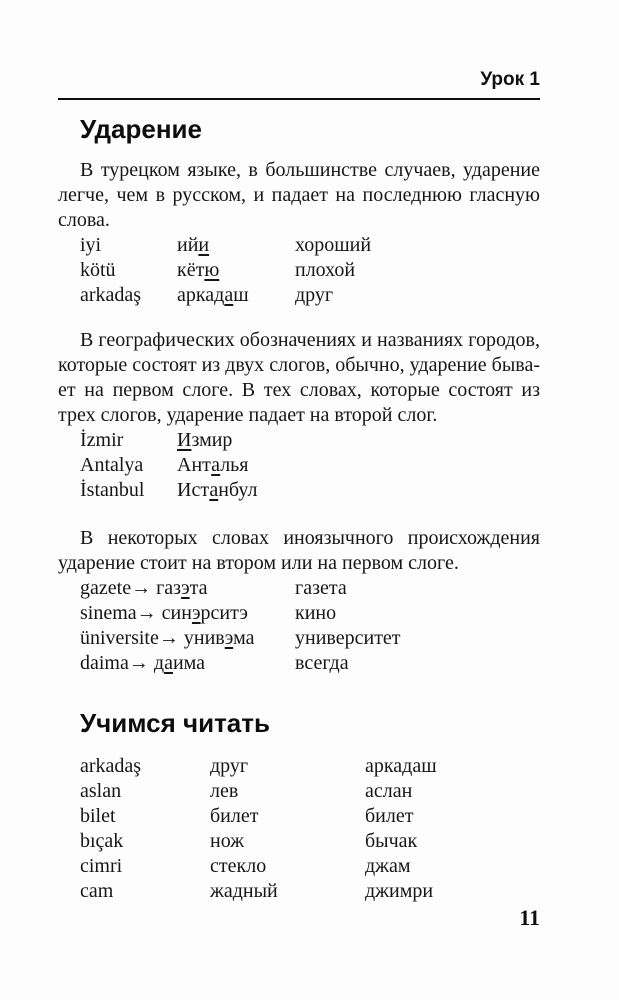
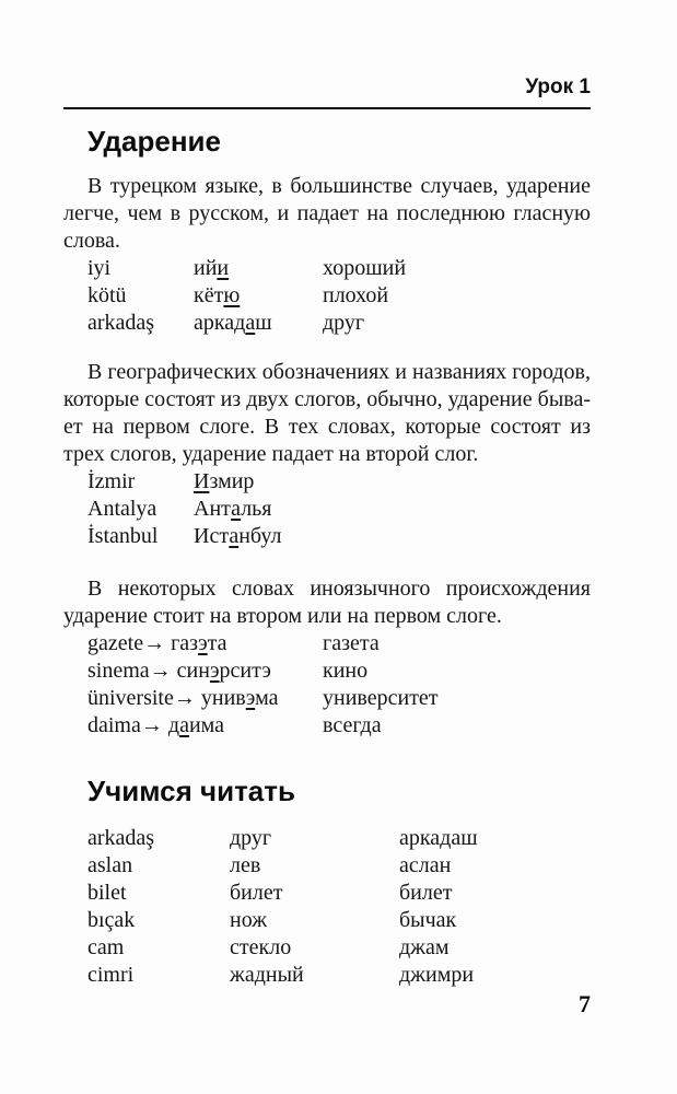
  Урок 1
  Ударение
  В турецком языке, в большинстве случаев, ударение легче, чем в русском, и падает на последнюю гласную слова.
  iyi
  ийи
  хороший
  kötü
  кётю
  плохой
  arkadaş
  аркадаш
  друг
  В географических обозначениях и названиях городов, которые состоят из двух слогов, обычно, ударение быва­ет на первом слоге. В тех словах, которые состоят из трех слогов, ударение падает на второй слог.
  İzmir
  Измир
  Antalya
  Анталья
  İstanbul
  Истанбул
  В некоторых словах иноязычного происхождения уда­рение стоит на втором или на первом слоге.
  gazete→ газэта
  газета
  sinema→ синэрситэ
  кино
  üniversite→ унивэма
  университет
  daima→ даима
  всегда
  Учимся читать
  arkadaş
  друг
  аркадаш
  aslan
  лев
  аслан
  bilet
  билет
  билет
  bıçak
  нож
  бычак
- cimri
+ cam
  стекло
  джам
- cam
+ cimri
  жадный
  джимри
- 11
+ 7
